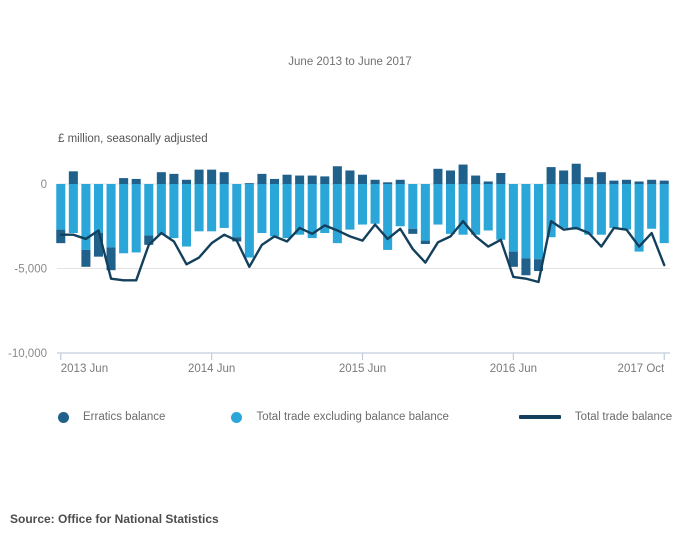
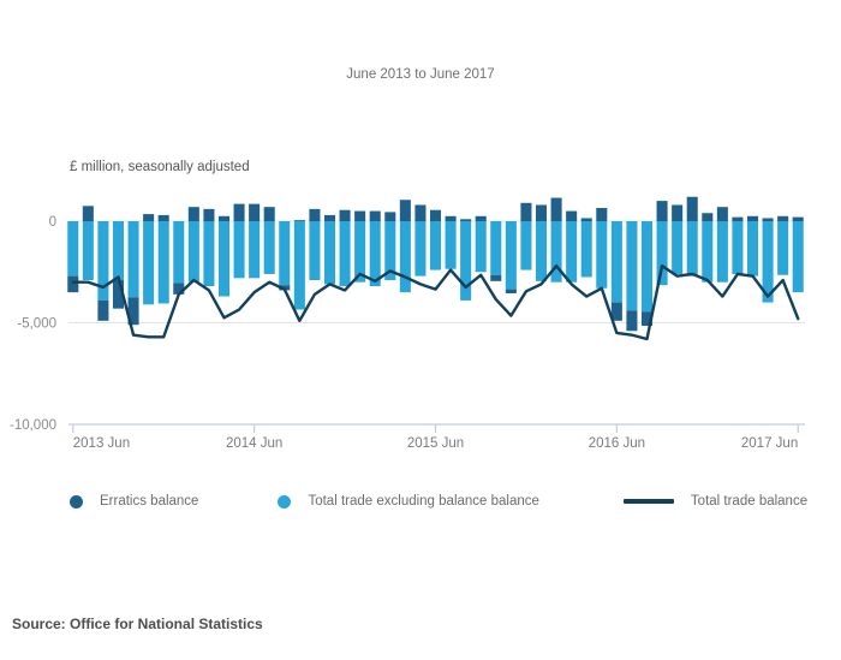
  June 2013 to June 2017
  £ million, seasonally adjusted
  2013 Jun
  2014 Jun
  2015 Jun
  2016 Jun
- 2017 Oct
+ 2017 Jun
  0
  -5,000
  -10,000
  Erratics balance
  Total trade excluding balance balance
  Total trade balance
  Source: Office for National Statistics
